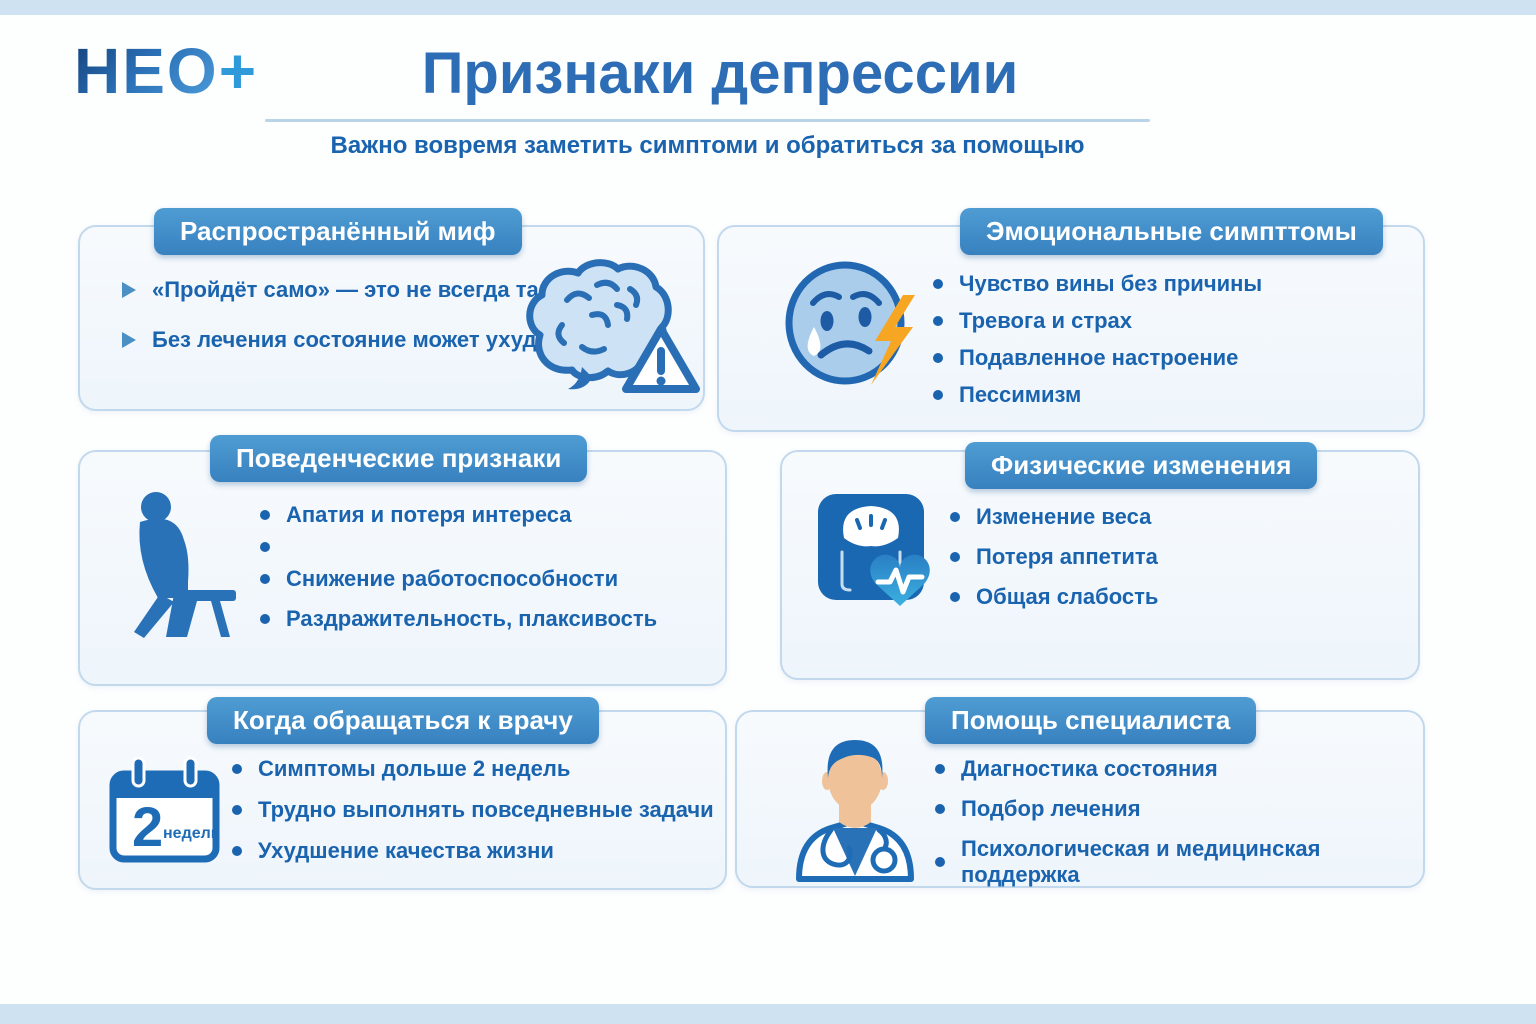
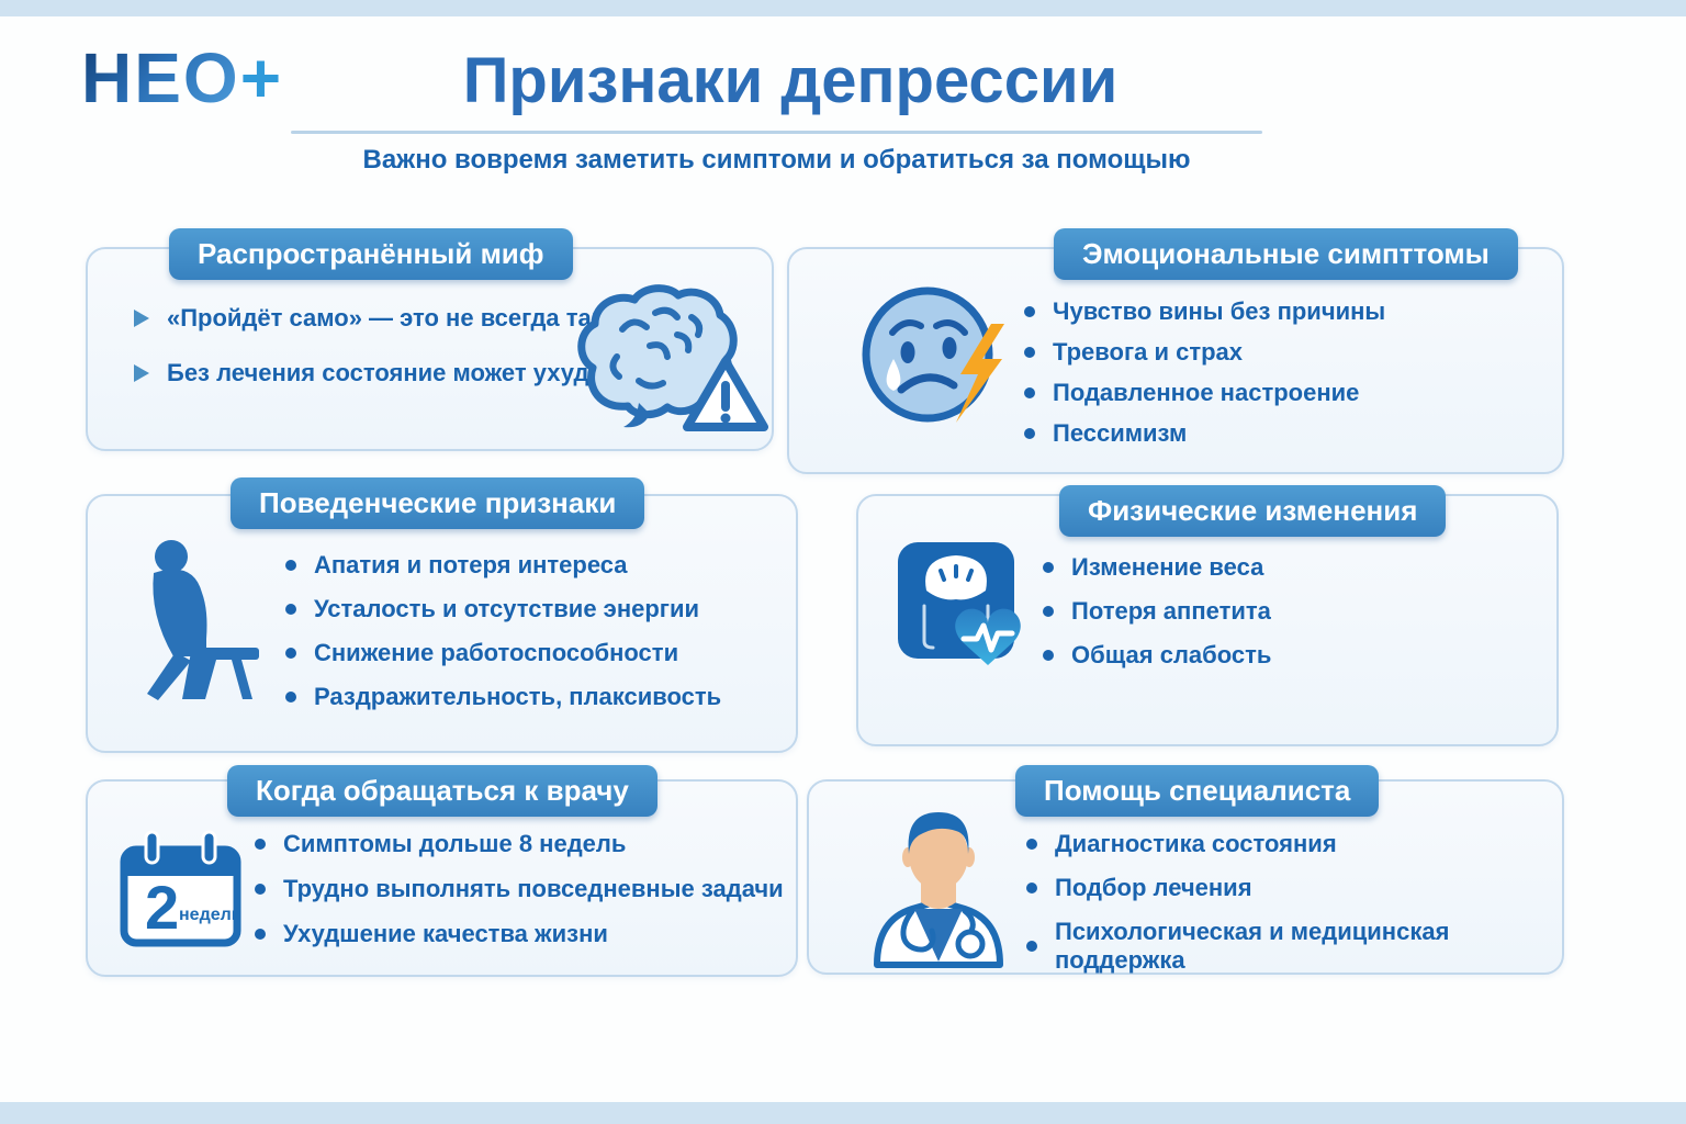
  НЕО+
  Признаки депрессии
  Важно вовремя заметить симптоми и обратиться за помощыю
  Распространённый миф
  «Пройдёт само» — это не всегда та
  Без лечения состояние может ухуд
  Эмоциональные симпттомы
  Чувство вины без причины
  Тревога и страх
  Подавленное настроение
  Пессимизм
  Поведенческие признаки
  Апатия и потеря интереса
+ Усталость и отсутствие энергии
  Снижение работоспособности
  Раздражительность, плаксивость
  Физические изменения
  Изменение веса
  Потеря аппетита
  Общая слабость
  Когда обращаться к врачу
- Симптомы дольше 2 недель
+ Симптомы дольше 8 недель
  Трудно выполнять повседневные задачи
  Ухудшение качества жизни
  2
  недели
  Помощь специалиста
  Диагностика состояния
  Подбор лечения
  Психологическая и медицинская поддержка
